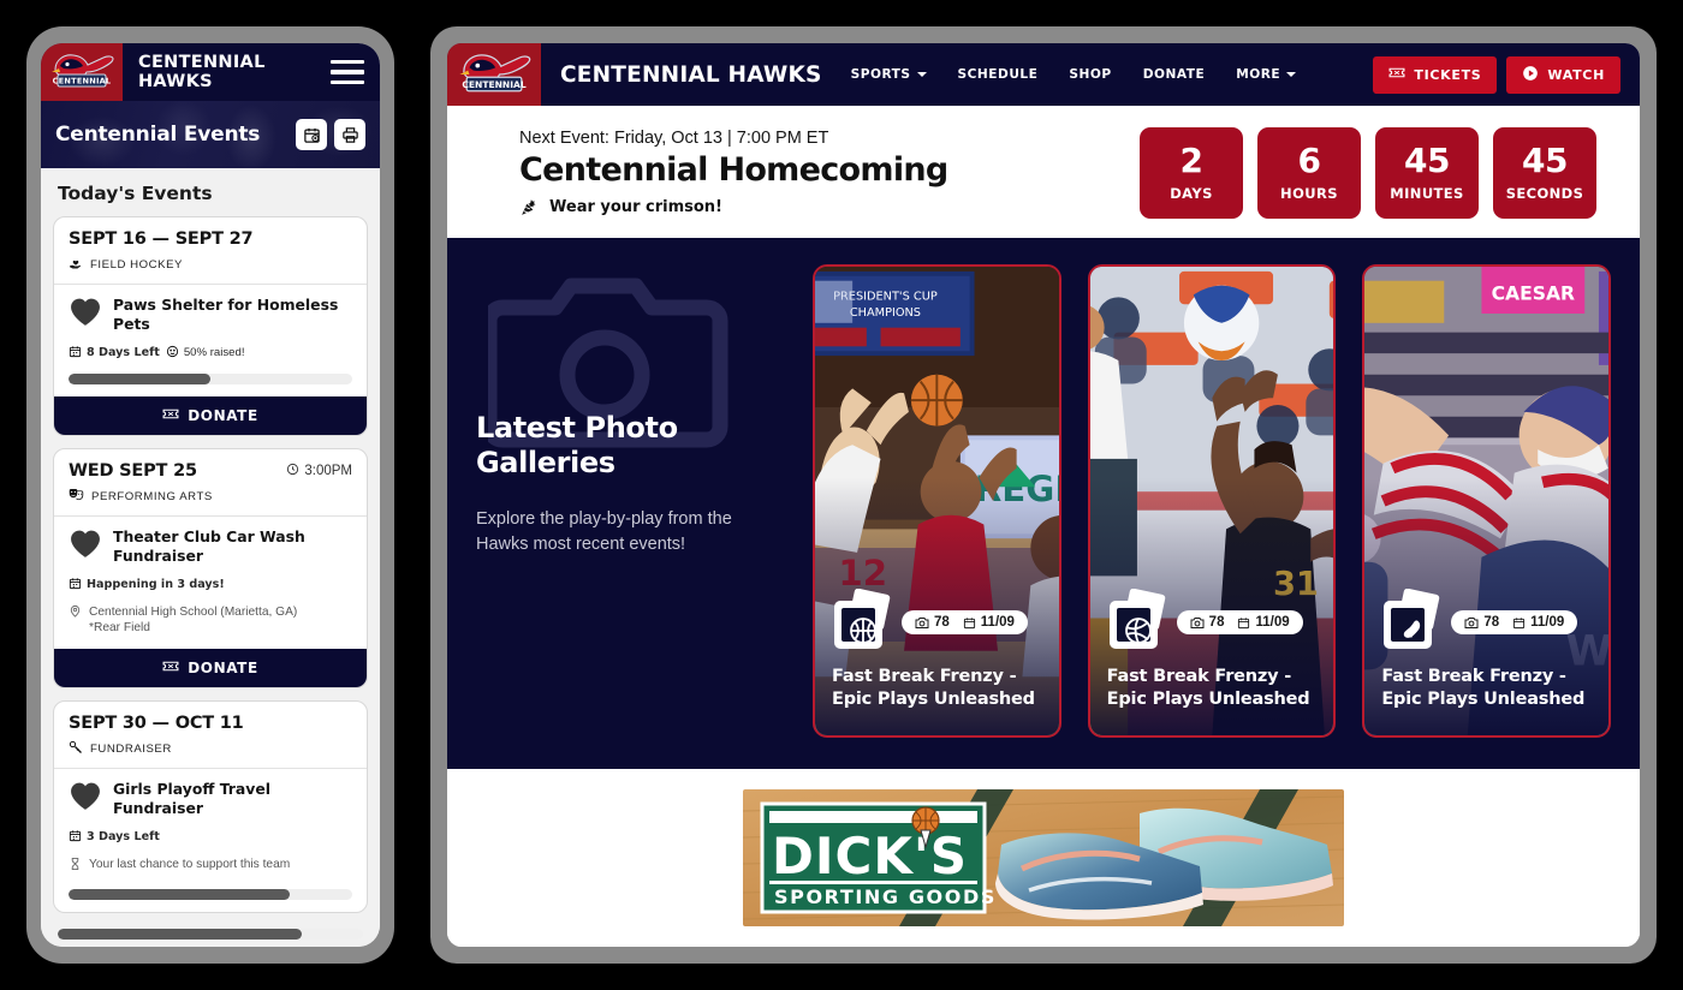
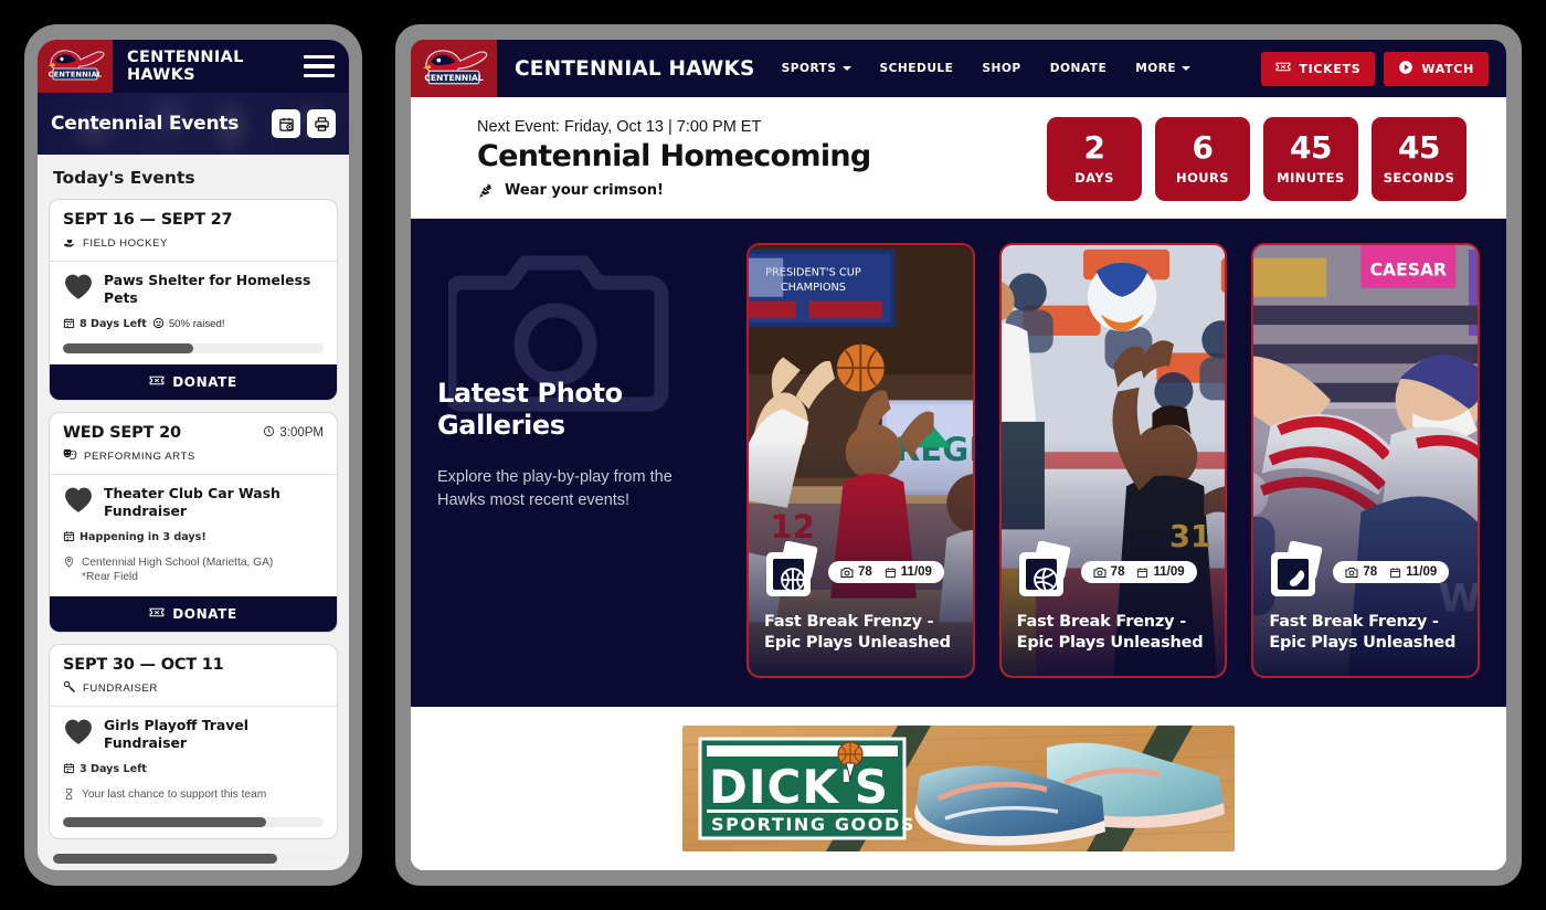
  CENTENNIAL HAWKS
  Centennial Events
  Today's Events
  SEPT 16 — SEPT 27
  FIELD HOCKEY
  Paws Shelter for Homeless Pets
  8 Days Left
  50% raised!
  DONATE
- WED SEPT 25
+ WED SEPT 20
  3:00PM
  PERFORMING ARTS
  Theater Club Car Wash Fundraiser
  Happening in 3 days!
  Centennial High School (Marietta, GA)
  *Rear Field
  DONATE
  SEPT 30 — OCT 11
  FUNDRAISER
  Girls Playoff Travel Fundraiser
  3 Days Left
  Your last chance to support this team
  CENTENNIAL
  CENTENNIAL HAWKS
  SPORTS
  SCHEDULE
  SHOP
  DONATE
  MORE
  TICKETS
  WATCH
  Next Event: Friday, Oct 13 | 7:00 PM ET
  Centennial Homecoming
  Wear your crimson!
  2
  DAYS
  6
  HOURS
  45
  MINUTES
  45
  SECONDS
  Latest Photo Galleries
  Explore the play-by-play from the Hawks most recent events!
  78
  11/09
  Fast Break Frenzy - Epic Plays Unleashed
  78
  11/09
  Fast Break Frenzy - Epic Plays Unleashed
  78
  11/09
  Fast Break Frenzy - Epic Plays Unleashed
  DICK'S
  SPORTING GOODS
